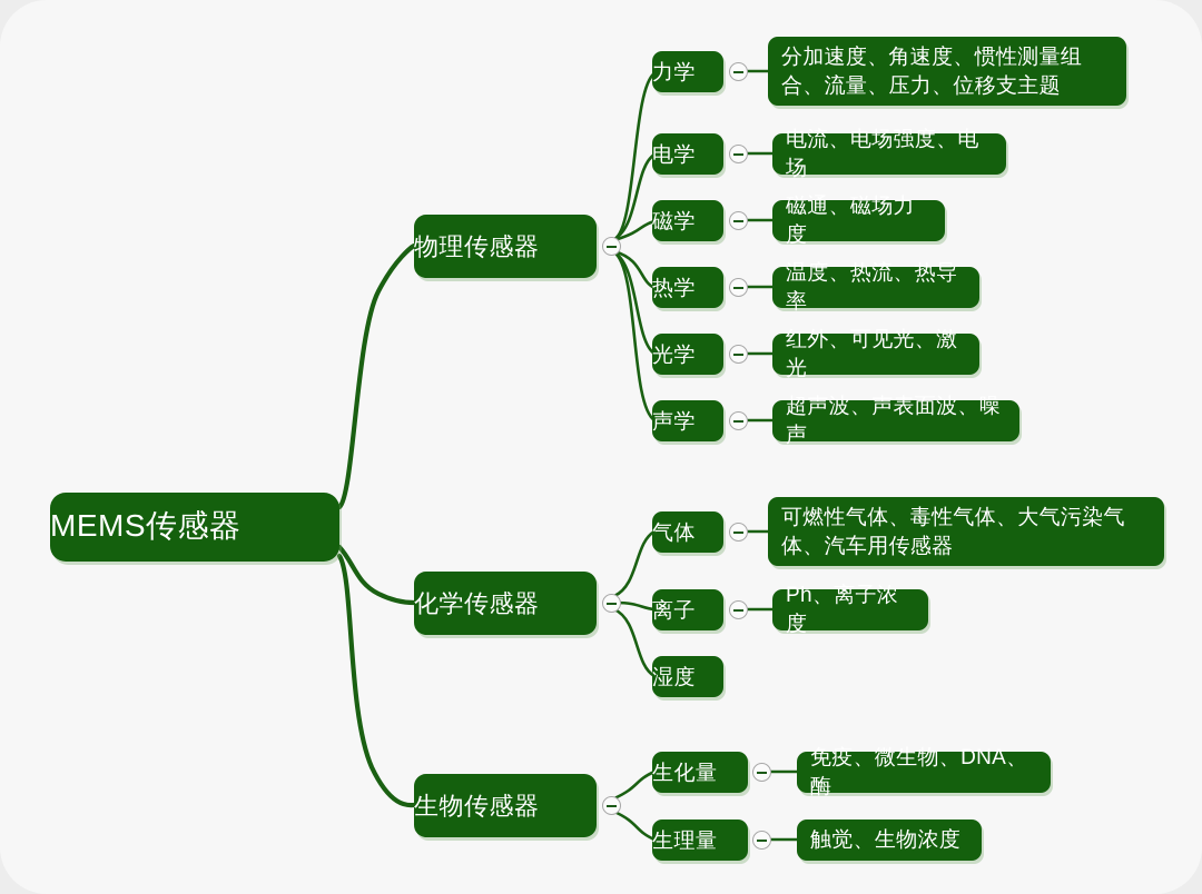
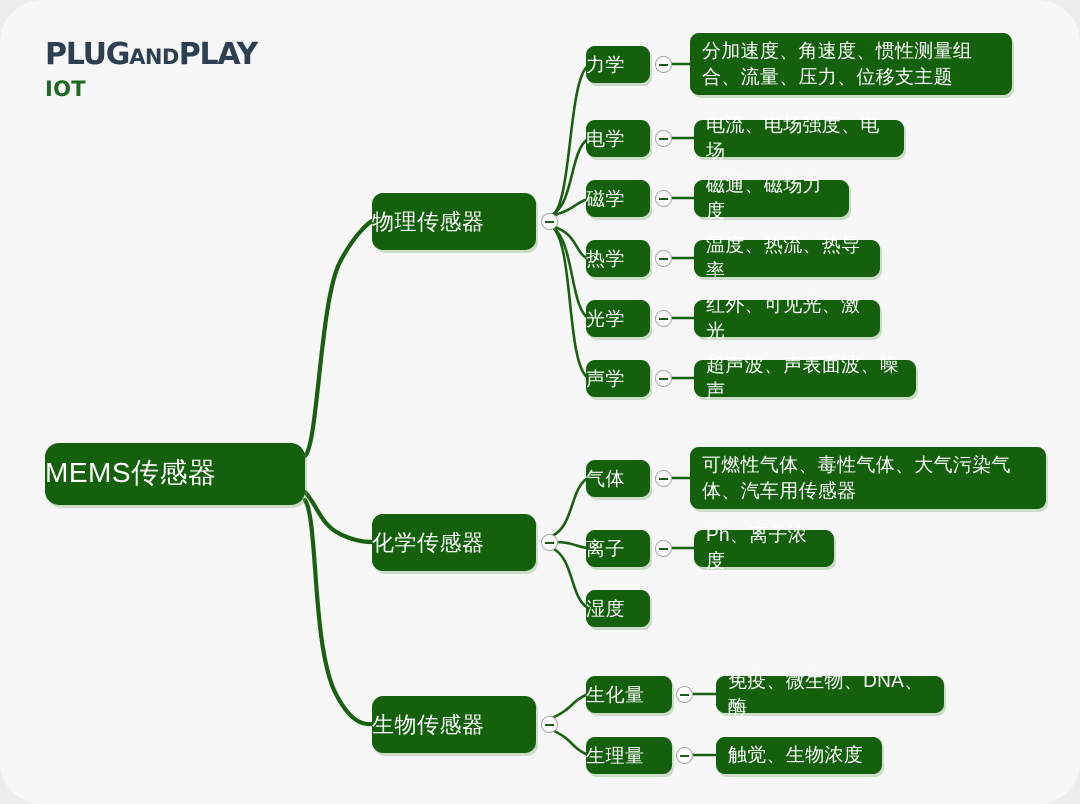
+ PLUGANDPLAY
+ IOT
  MEMS传感器
  物理传感器
  化学传感器
  生物传感器
  力学
  分加速度、角速度、惯性测量组合、流量、压力、位移支主题
  电学
  电流、电场强度、电场
  磁学
  磁通、磁场力度
  热学
  温度、热流、热导率
  光学
  红外、可见光、激光
  声学
  超声波、声表面波、噪声
  气体
  可燃性气体、毒性气体、大气污染气体、汽车用传感器
  离子
  Ph、离子浓度
  湿度
  生化量
  免疫、微生物、DNA、酶
  生理量
  触觉、生物浓度
